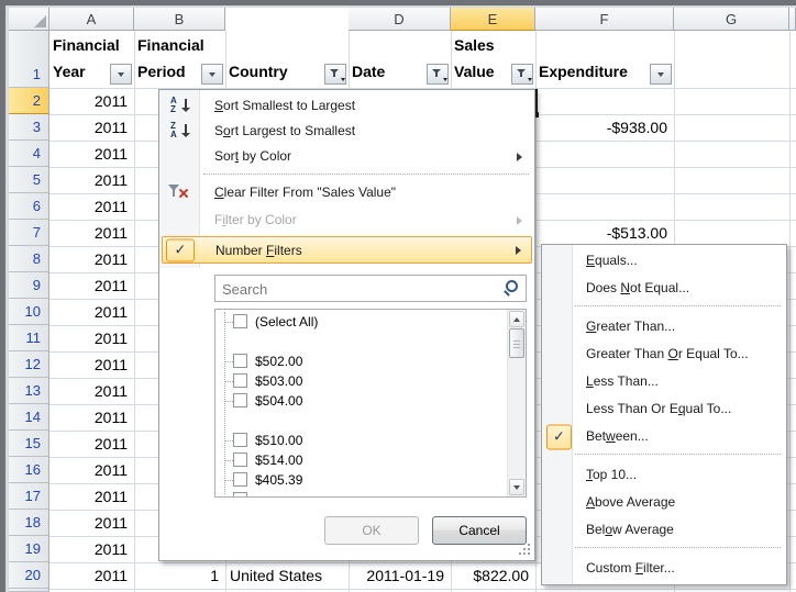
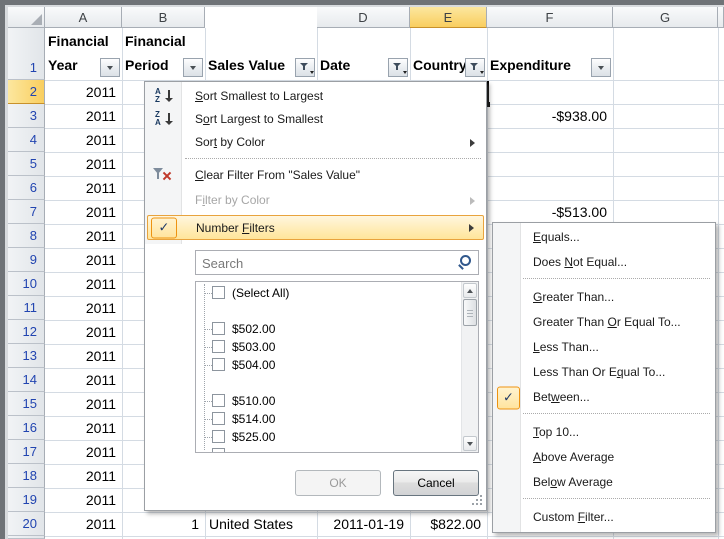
  Financial Year
  Financial Period
- Country
+ Sales Value
  Date
- Sales Value
+ Country
  Expenditure
  2011
  2011
  2011
  2011
  2011
  2011
  2011
  2011
  2011
  2011
  2011
  2011
  2011
  2011
  2011
  2011
  2011
  2011
  2011
  -$938.00
  -$513.00
  1
  United States
  2011-01-19
  $822.00
  A
  Z
  Sort Smallest to Largest
  Z
  A
  Sort Largest to Smallest
  Sort by Color
  Clear Filter From "Sales Value"
  Filter by Color
  ✓
  Number Filters
  Search
  (Select All)
  $502.00
  $503.00
  $504.00
  $510.00
  $514.00
- $405.39
+ $525.00
  OK
  Cancel
  Equals...
  Does Not Equal...
  Greater Than...
  Greater Than Or Equal To...
  Less Than...
  Less Than Or Equal To...
  ✓
  Between...
  Top 10...
  Above Average
  Below Average
  Custom Filter...
  A
  B
  D
  E
  F
  G
  1
  2
  3
  4
  5
  6
  7
  8
  9
  10
  11
  12
  13
  14
  15
  16
  17
  18
  19
  20
